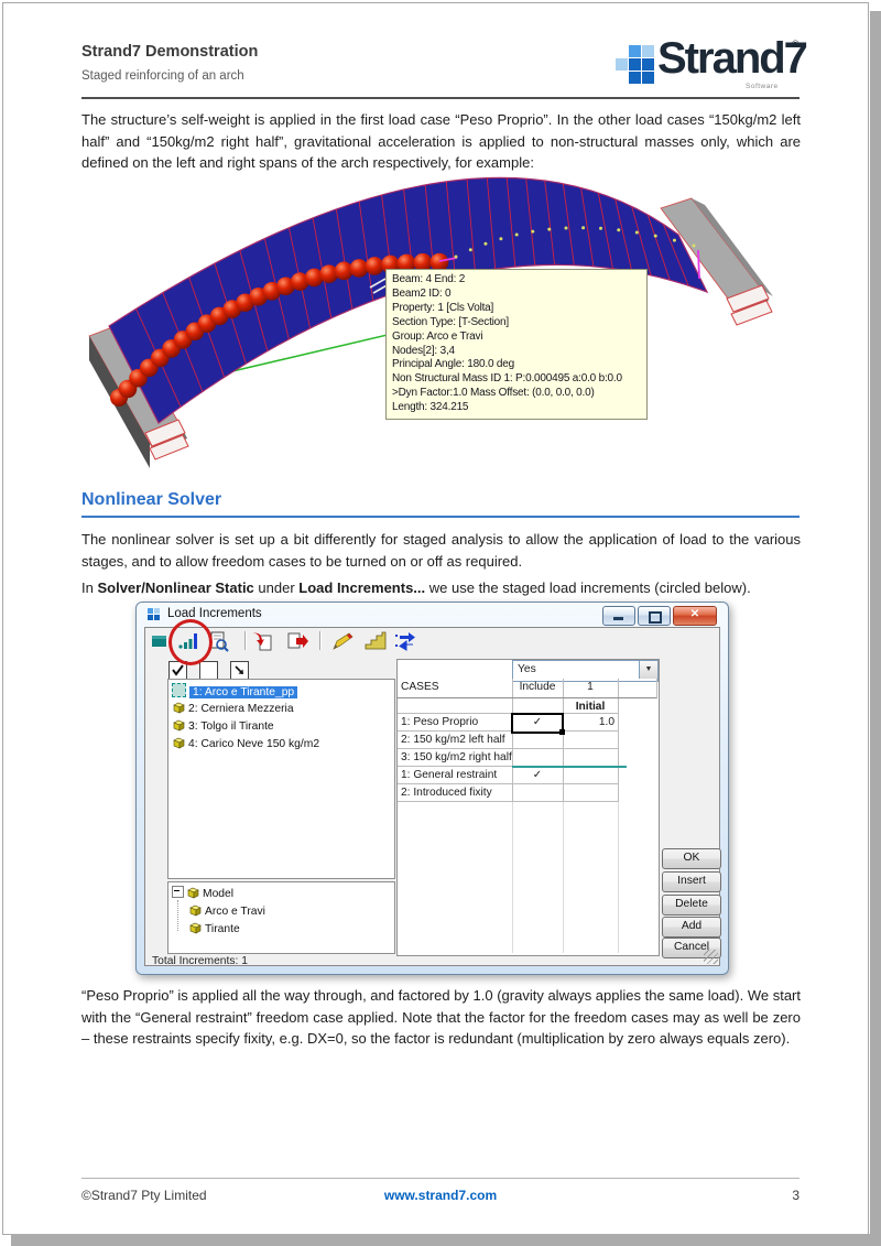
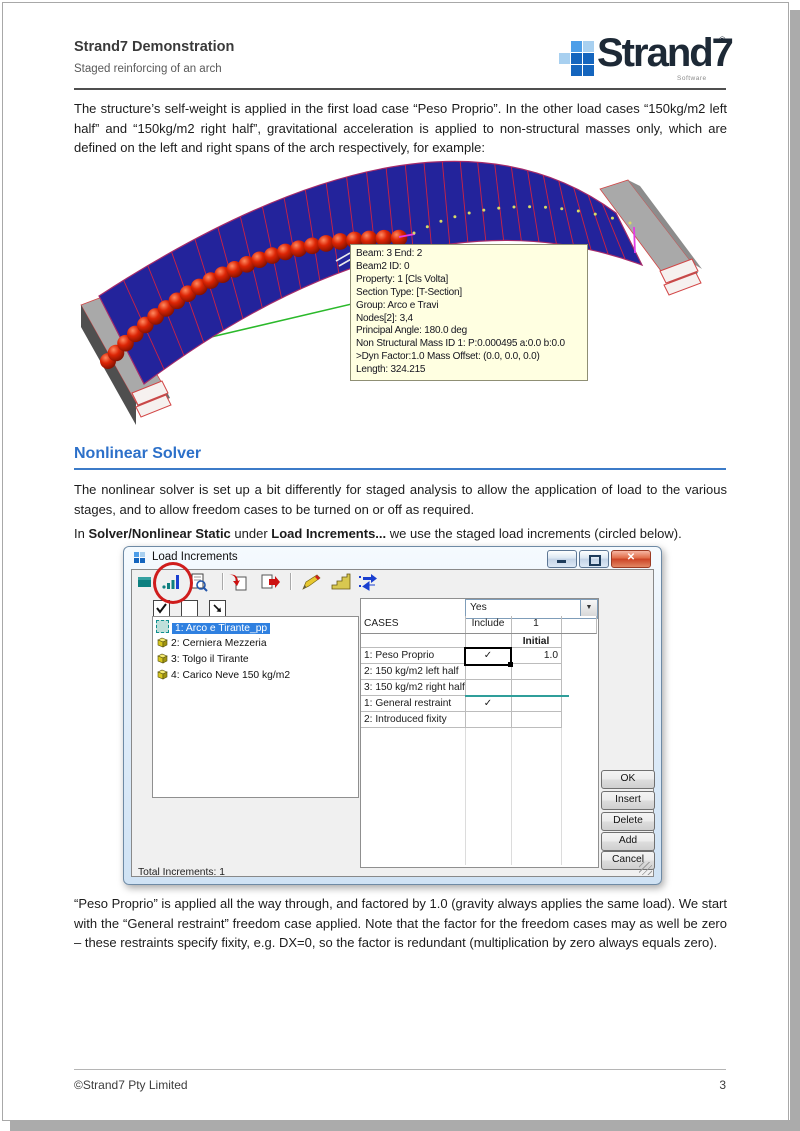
  Strand7 Demonstration
  Staged reinforcing of an arch
  Strand7
  ®
  The structure’s self-weight is applied in the first load case “Peso Proprio”. In the other load cases “150kg/m2 left half” and “150kg/m2 right half”, gravitational acceleration is applied to non-structural masses only, which are defined on the left and right spans of the arch respectively, for example:
- Beam: 4 End: 2
+ Beam: 3 End: 2
  Beam2 ID: 0
  Property: 1 [Cls Volta]
  Section Type: [T-Section]
  Group: Arco e Travi
  Nodes[2]: 3,4
  Principal Angle: 180.0 deg
  Non Structural Mass ID 1: P:0.000495 a:0.0 b:0.0
  >Dyn Factor:1.0 Mass Offset: (0.0, 0.0, 0.0)
  Length: 324.215
  Nonlinear Solver
  The nonlinear solver is set up a bit differently for staged analysis to allow the application of load to the various stages, and to allow freedom cases to be turned on or off as required.
  In Solver/Nonlinear Static under Load Increments... we use the staged load increments (circled below).
  Load Increments
  ✕
  1: Arco e Tirante_pp
  2: Cerniera Mezzeria
  3: Tolgo il Tirante
  4: Carico Neve 150 kg/m2
- Model
- Arco e Travi
- Tirante
  Yes
  CASES
  Include
  1
  Initial
  1: Peso Proprio
  1.0
  ✓
  2: 150 kg/m2 left half
  3: 150 kg/m2 right half
  1: General restraint
  ✓
  2: Introduced fixity
  OK
  Insert
  Delete
  Add
  Cancel
  Total Increments: 1
  “Peso Proprio” is applied all the way through, and factored by 1.0 (gravity always applies the same load). We start with the “General restraint” freedom case applied. Note that the factor for the freedom cases may as well be zero – these restraints specify fixity, e.g. DX=0, so the factor is redundant (multiplication by zero always equals zero).
  ©Strand7 Pty Limited
- www.strand7.com
  3
